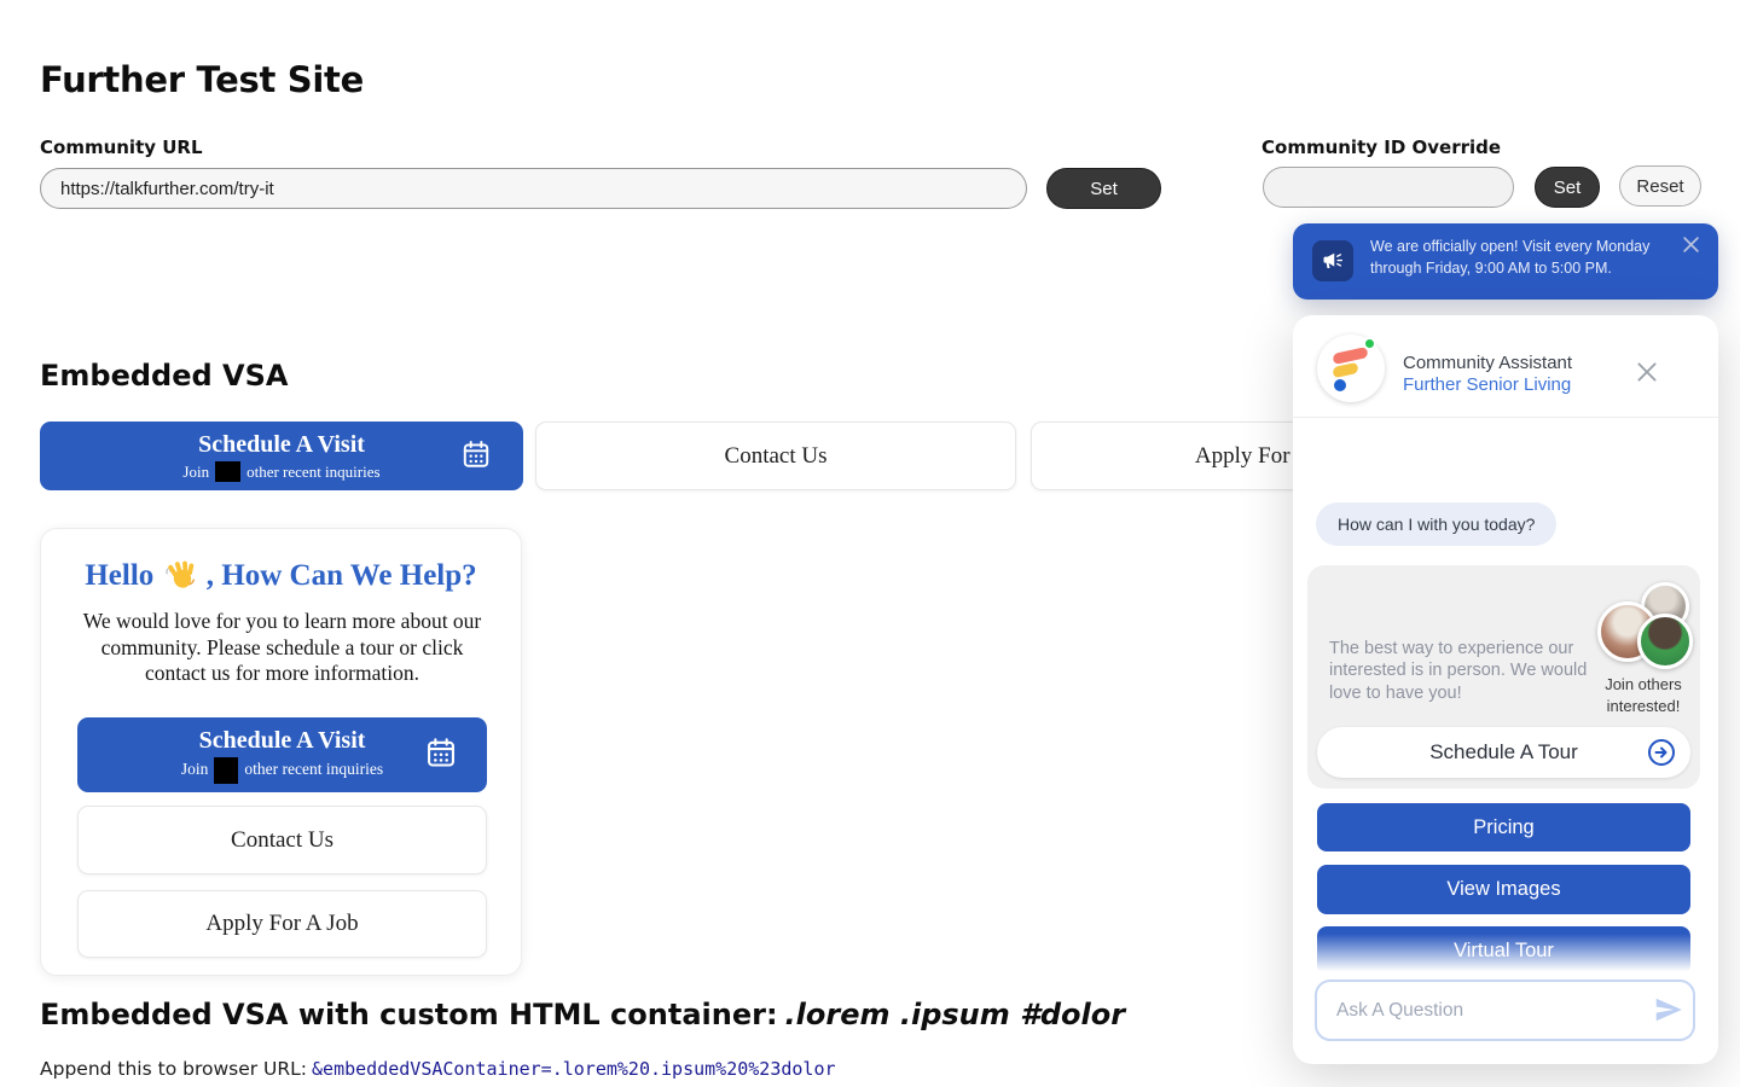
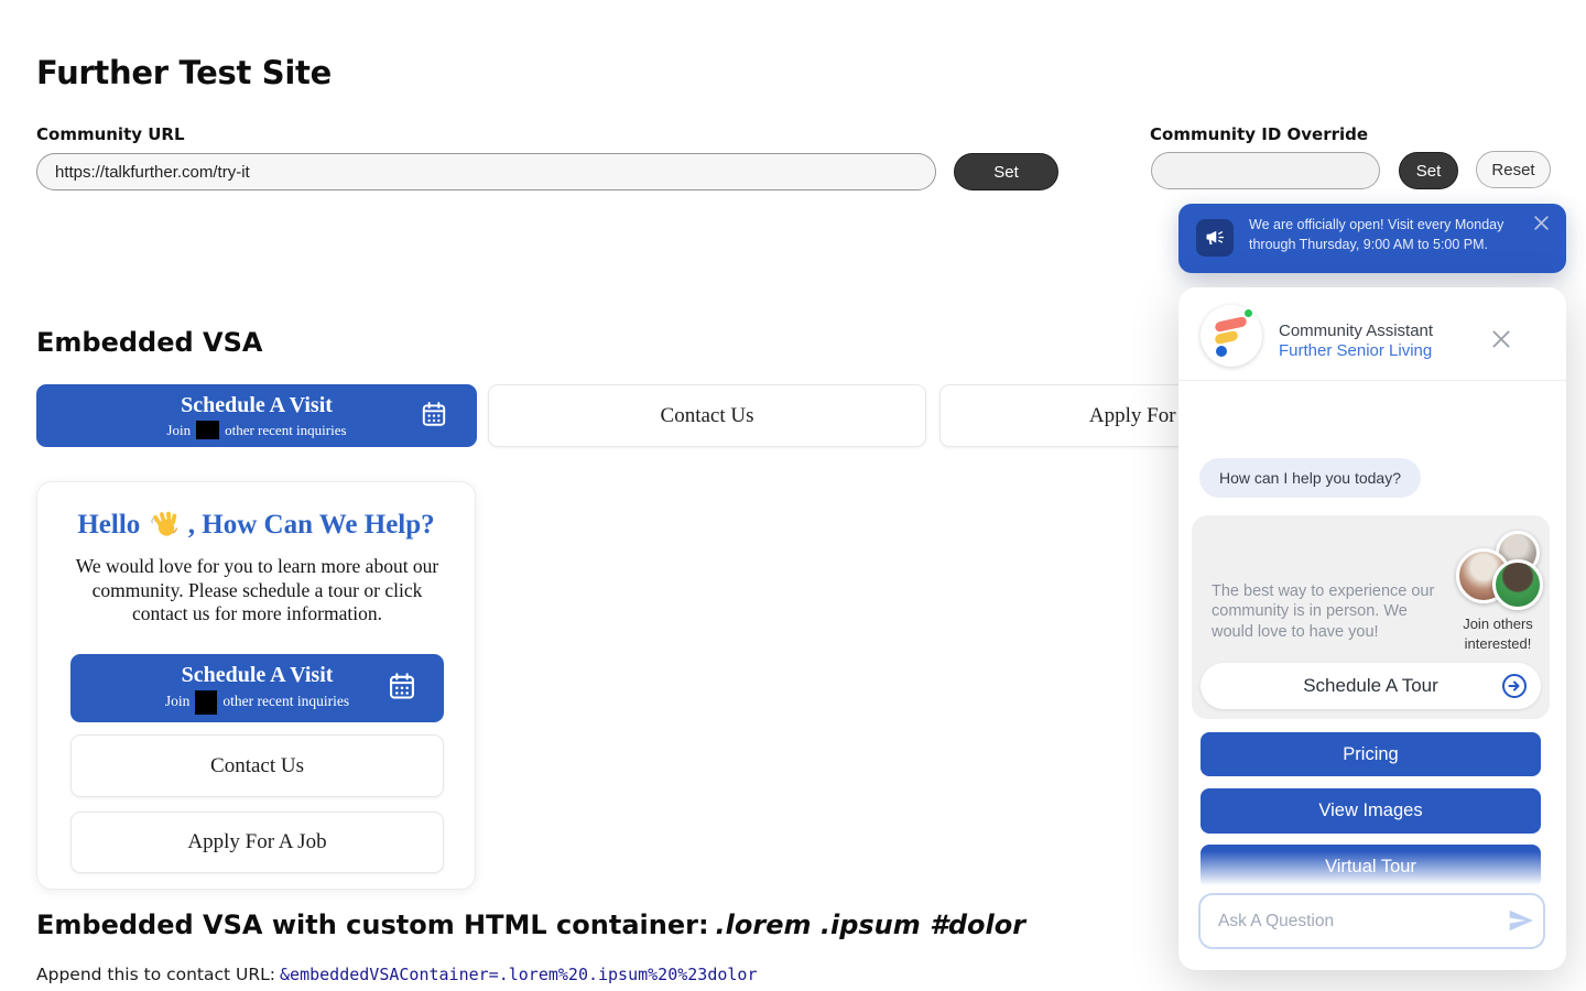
  Further Test Site
  Community URL
  https://talkfurther.com/try-it
  Set
  Community ID Override
  Set
  Reset
  Embedded VSA
  Schedule A Visit
  Join other recent inquiries
  Contact Us
  Hello , How Can We Help?
  We would love for you to learn more about our community. Please schedule a tour or click contact us for more information.
  Schedule A Visit
  Join other recent inquiries
  Contact Us
  Apply For A Job
  Embedded VSA with custom HTML container: .lorem .ipsum #dolor
- Append this to browser URL: &embeddedVSAContainer=.lorem%20.ipsum%20%23dolor
+ Append this to contact URL: &embeddedVSAContainer=.lorem%20.ipsum%20%23dolor
- We are officially open! Visit every Monday through Friday, 9:00 AM to 5:00 PM.
+ We are officially open! Visit every Monday through Thursday, 9:00 AM to 5:00 PM.
  Community Assistant
  Further Senior Living
- How can I with you today?
+ How can I help you today?
- The best way to experience our interested is in person. We would love to have you!
+ The best way to experience our community is in person. We would love to have you!
  Join others interested!
  Schedule A Tour
  Pricing
  View Images
  Ask A Question
